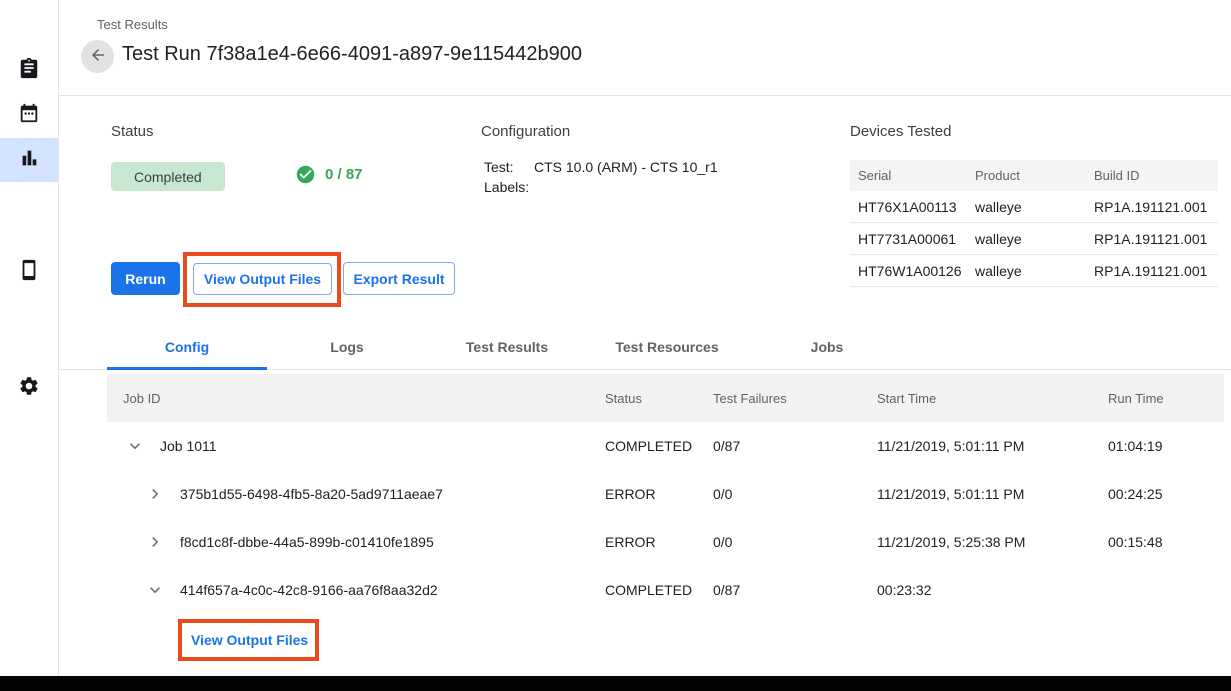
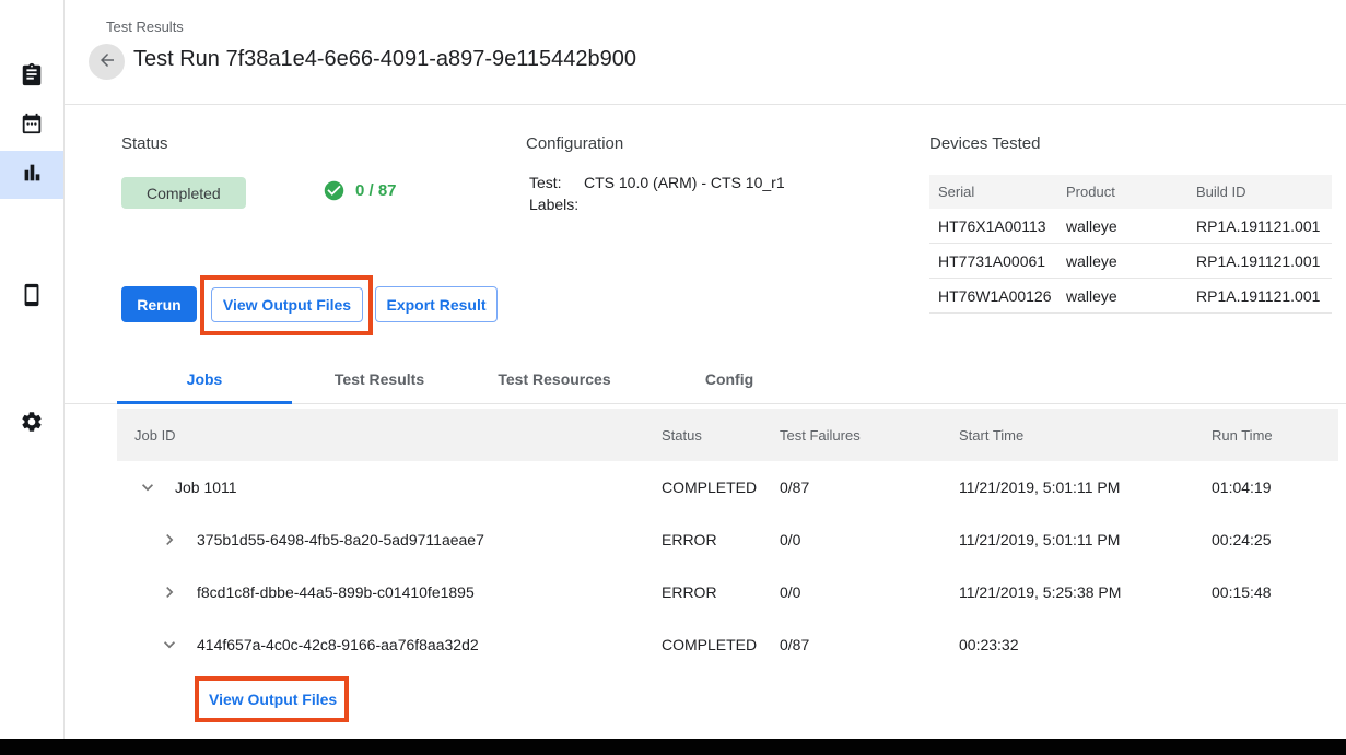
  Test Results
  Test Run 7f38a1e4-6e66-4091-a897-9e115442b900
  Status
  Completed
  0 / 87
  Configuration
  Test:
  CTS 10.0 (ARM) - CTS 10_r1
  Labels:
  Devices Tested
  Serial
  Product
  Build ID
  HT76X1A00113
  walleye
  RP1A.191121.001
  HT7731A00061
  walleye
  RP1A.191121.001
  HT76W1A00126
  walleye
  RP1A.191121.001
  Rerun
  View Output Files
  Export Result
- Config
+ Jobs
- Logs
  Test Results
  Test Resources
- Jobs
+ Config
  Job ID
  Status
  Test Failures
  Start Time
  Run Time
  Job 1011
  COMPLETED
  0/87
  11/21/2019, 5:01:11 PM
  01:04:19
  375b1d55-6498-4fb5-8a20-5ad9711aeae7
  ERROR
  0/0
  11/21/2019, 5:01:11 PM
  00:24:25
  f8cd1c8f-dbbe-44a5-899b-c01410fe1895
  ERROR
  0/0
  11/21/2019, 5:25:38 PM
  00:15:48
  414f657a-4c0c-42c8-9166-aa76f8aa32d2
  COMPLETED
  0/87
  00:23:32
  View Output Files
